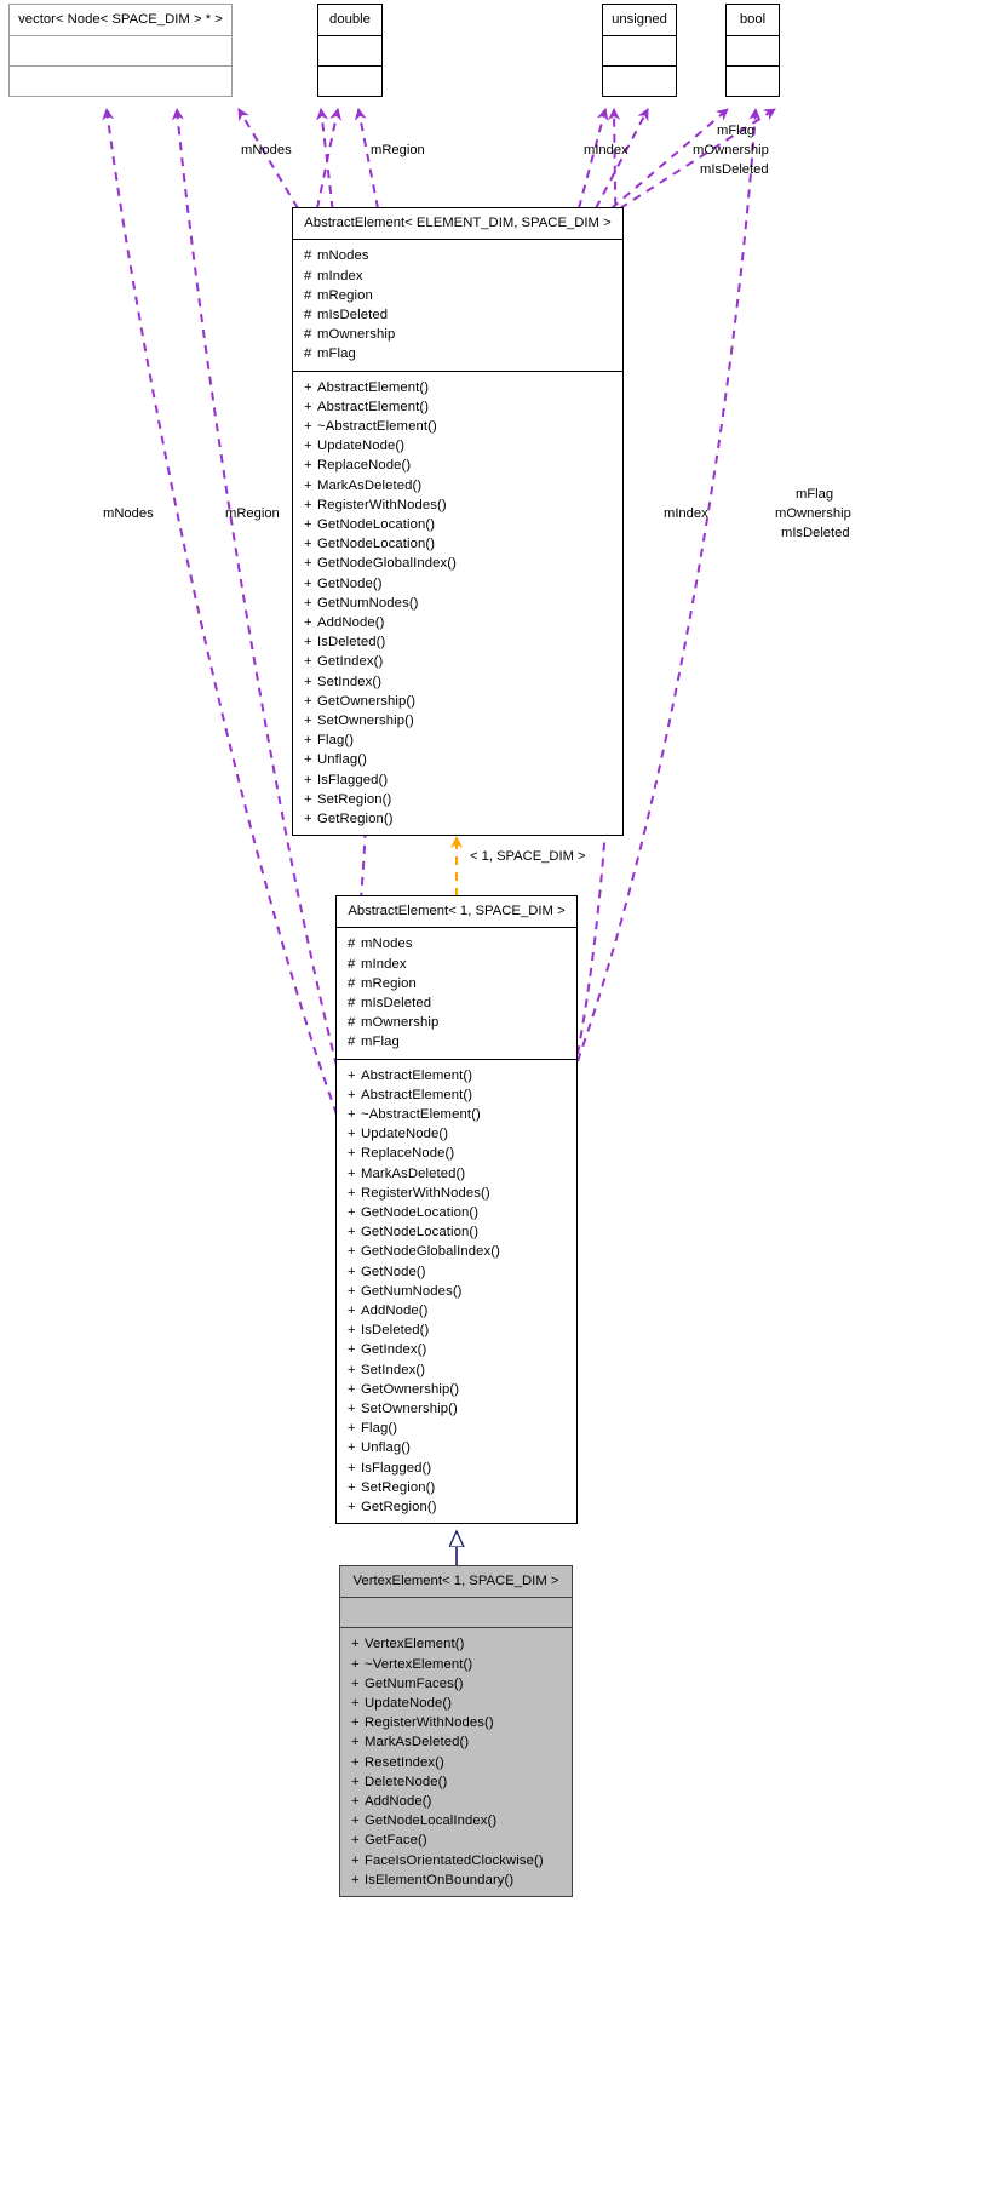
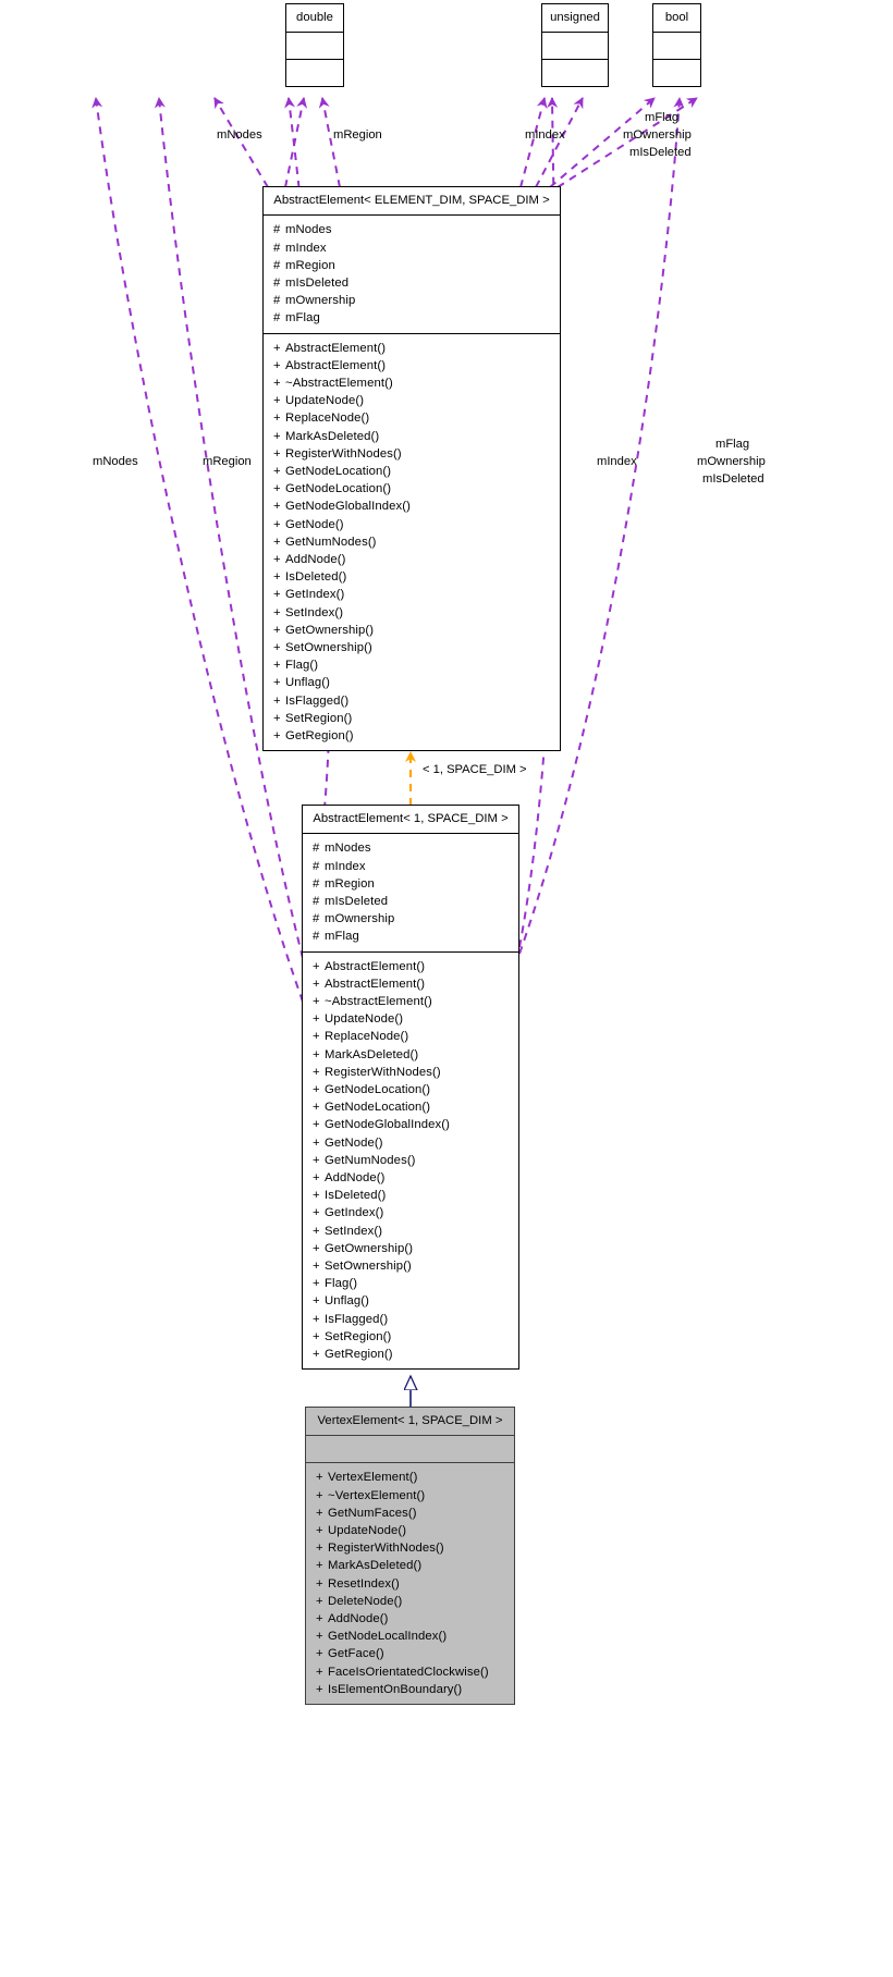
- vector< Node< SPACE_DIM > * >
  double
  unsigned
  bool
  mNodes
  mRegion
  mIndex
  mFlag
  mOwnership
  mIsDeleted
  mNodes
  mRegion
  mIndex
  mFlag
  mOwnership
  mIsDeleted
  < 1, SPACE_DIM >
  AbstractElement< ELEMENT_DIM, SPACE_DIM >
  # mNodes
  # mIndex
  # mRegion
  # mIsDeleted
  # mOwnership
  # mFlag
  + AbstractElement()
  + AbstractElement()
  + ~AbstractElement()
  + UpdateNode()
  + ReplaceNode()
  + MarkAsDeleted()
  + RegisterWithNodes()
  + GetNodeLocation()
  + GetNodeLocation()
  + GetNodeGlobalIndex()
  + GetNode()
  + GetNumNodes()
  + AddNode()
  + IsDeleted()
  + GetIndex()
  + SetIndex()
  + GetOwnership()
  + SetOwnership()
  + Flag()
  + Unflag()
  + IsFlagged()
  + SetRegion()
  + GetRegion()
  AbstractElement< 1, SPACE_DIM >
  # mNodes
  # mIndex
  # mRegion
  # mIsDeleted
  # mOwnership
  # mFlag
  + AbstractElement()
  + AbstractElement()
  + ~AbstractElement()
  + UpdateNode()
  + ReplaceNode()
  + MarkAsDeleted()
  + RegisterWithNodes()
  + GetNodeLocation()
  + GetNodeLocation()
  + GetNodeGlobalIndex()
  + GetNode()
  + GetNumNodes()
  + AddNode()
  + IsDeleted()
  + GetIndex()
  + SetIndex()
  + GetOwnership()
  + SetOwnership()
  + Flag()
  + Unflag()
  + IsFlagged()
  + SetRegion()
  + GetRegion()
  VertexElement< 1, SPACE_DIM >
  + VertexElement()
  + ~VertexElement()
  + GetNumFaces()
  + UpdateNode()
  + RegisterWithNodes()
  + MarkAsDeleted()
  + ResetIndex()
  + DeleteNode()
  + AddNode()
  + GetNodeLocalIndex()
  + GetFace()
  + FaceIsOrientatedClockwise()
  + IsElementOnBoundary()
